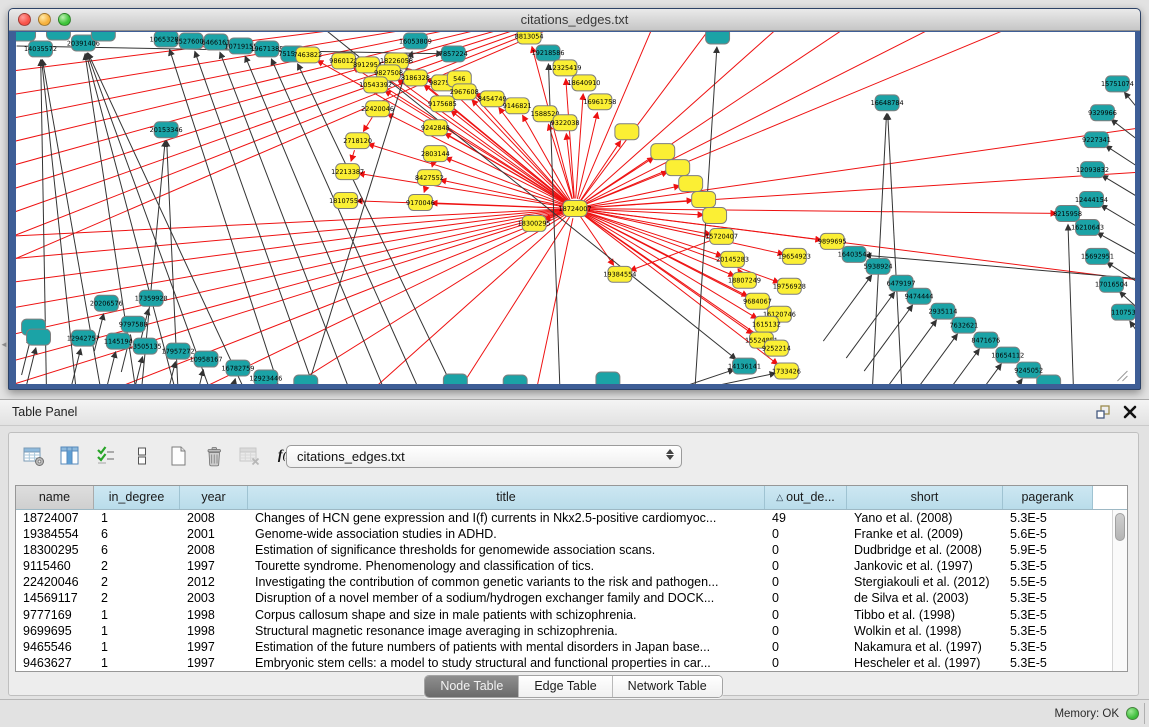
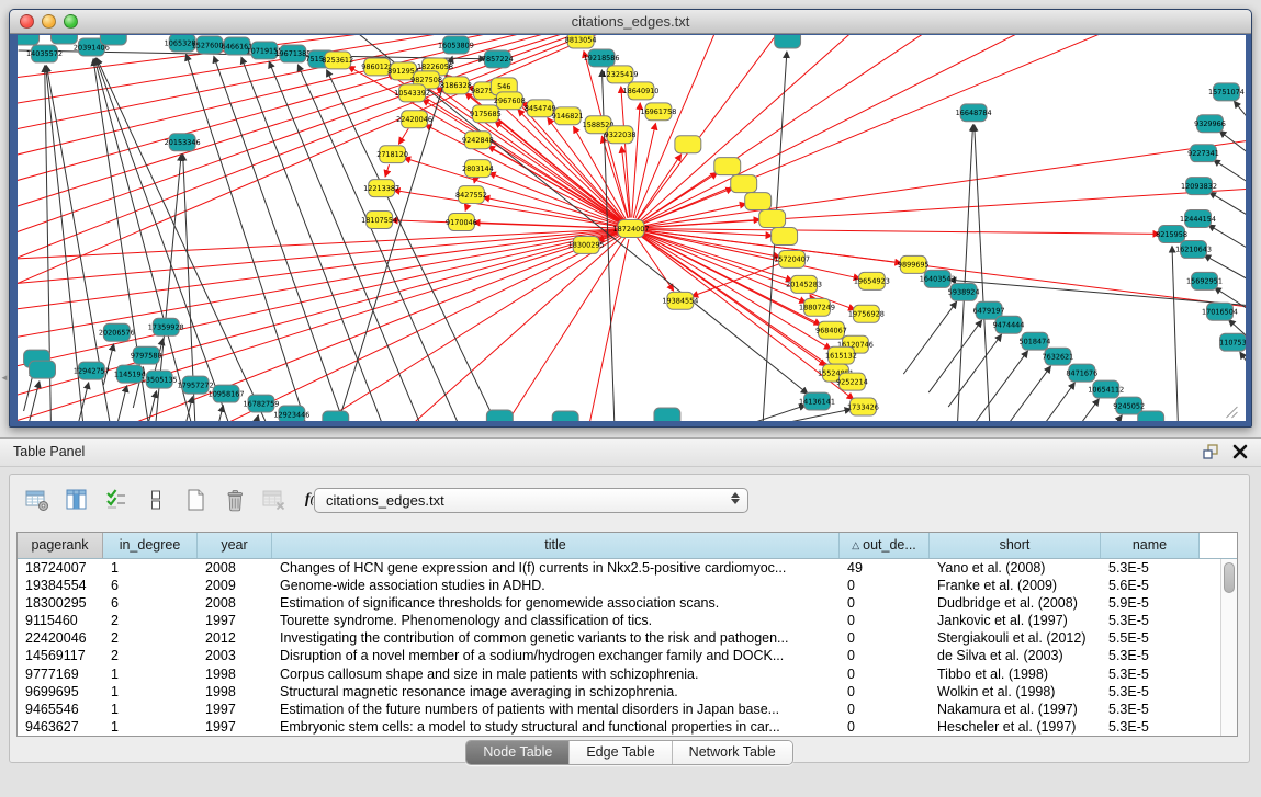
  citations_edges.txt
  14035572
  20391406
  1065328
  1527600
  6466161
  1071915
  1967138
  16053809
  7857224
  19218586
  8813054
  20153346
  15751074
  9329966
  9227341
  12093832
  12444154
  8215958
  16210643
  15692951
  17016504
  110753
  16648784
  16403543
  5938924
  6479197
  9474444
- 2935114
+ 5018474
  7632621
  8471676
  10654112
  9245052
  20206576
  17359928
  9797588
  12942757
  1145194
  13505135
  17957272
  10958167
  16782759
  12923446
  14136141
- 7463822
+ 8253612
  986012
  891295
  18226058
  9827508
  10543392
  8186328
  546
  2967608
  8454749
  9146821
  12325419
  18640910
  16961758
  1588520
  9322038
  9175685
  22420046
  9242848
  2718120
  12213387
  2803144
  8427552
  9170046
  18107554
  18300295
  18724007
  19384554
  15720407
  20145283
  18807249
  19654923
  9899695
  19756928
  9684067
  16120746
  1615132
  9252214
  1733426
  ◄
  Table Panel
  citations_edges.txt
- name
+ pagerank
  in_degree
  year
  title
  △ out_de...
  short
- pagerank
+ name
  18724007
  1
  2008
  Changes of HCN gene expression and I(f) currents in Nkx2.5-positive cardiomyoc...
  49
  Yano et al. (2008)
  5.3E-5
  19384554
  6
- 2001
+ 2009
  Genome-wide association studies in ADHD.
  0
  Franke et al. (2009)
  5.6E-5
  18300295
  6
  2008
  Estimation of significance thresholds for genomewide association scans.
  0
  Dudbridge et al. (2008)
  5.9E-5
  9115460
  2
  1997
  Tourette syndrome. Phenomenology and classification of tics.
  0
  Jankovic et al. (1997)
  5.3E-5
  22420046
  2
  2012
  Investigating the contribution of common genetic variants to the risk and pathogen...
  0
  Stergiakouli et al. (2012)
  5.5E-5
  14569117
  2
  2003
  Disruption of a novel member of a sodium/hydrogen exchanger family and DOCK...
  0
  de Silva et al. (2003)
  5.3E-5
  9777169
  1
  1998
  Corpus callosum shape and size in male patients with schizophrenia.
  0
  Tibbo et al. (1998)
  5.3E-5
  9699695
  1
  1998
  Structural magnetic resonance image averaging in schizophrenia.
  0
  Wolkin et al. (1998)
  5.3E-5
  9465546
  1
  1997
  Estimation of the future numbers of patients with mental disorders in Japan base...
  0
  Nakamura et al. (1997)
  5.3E-5
  9463627
  1
  1997
  Embryonic stem cells: a model to study structural and functional properties in car...
  0
  Hescheler et al. (1997)
  5.3E-5
  Node Table
  Edge Table
  Network Table
- Memory: OK
